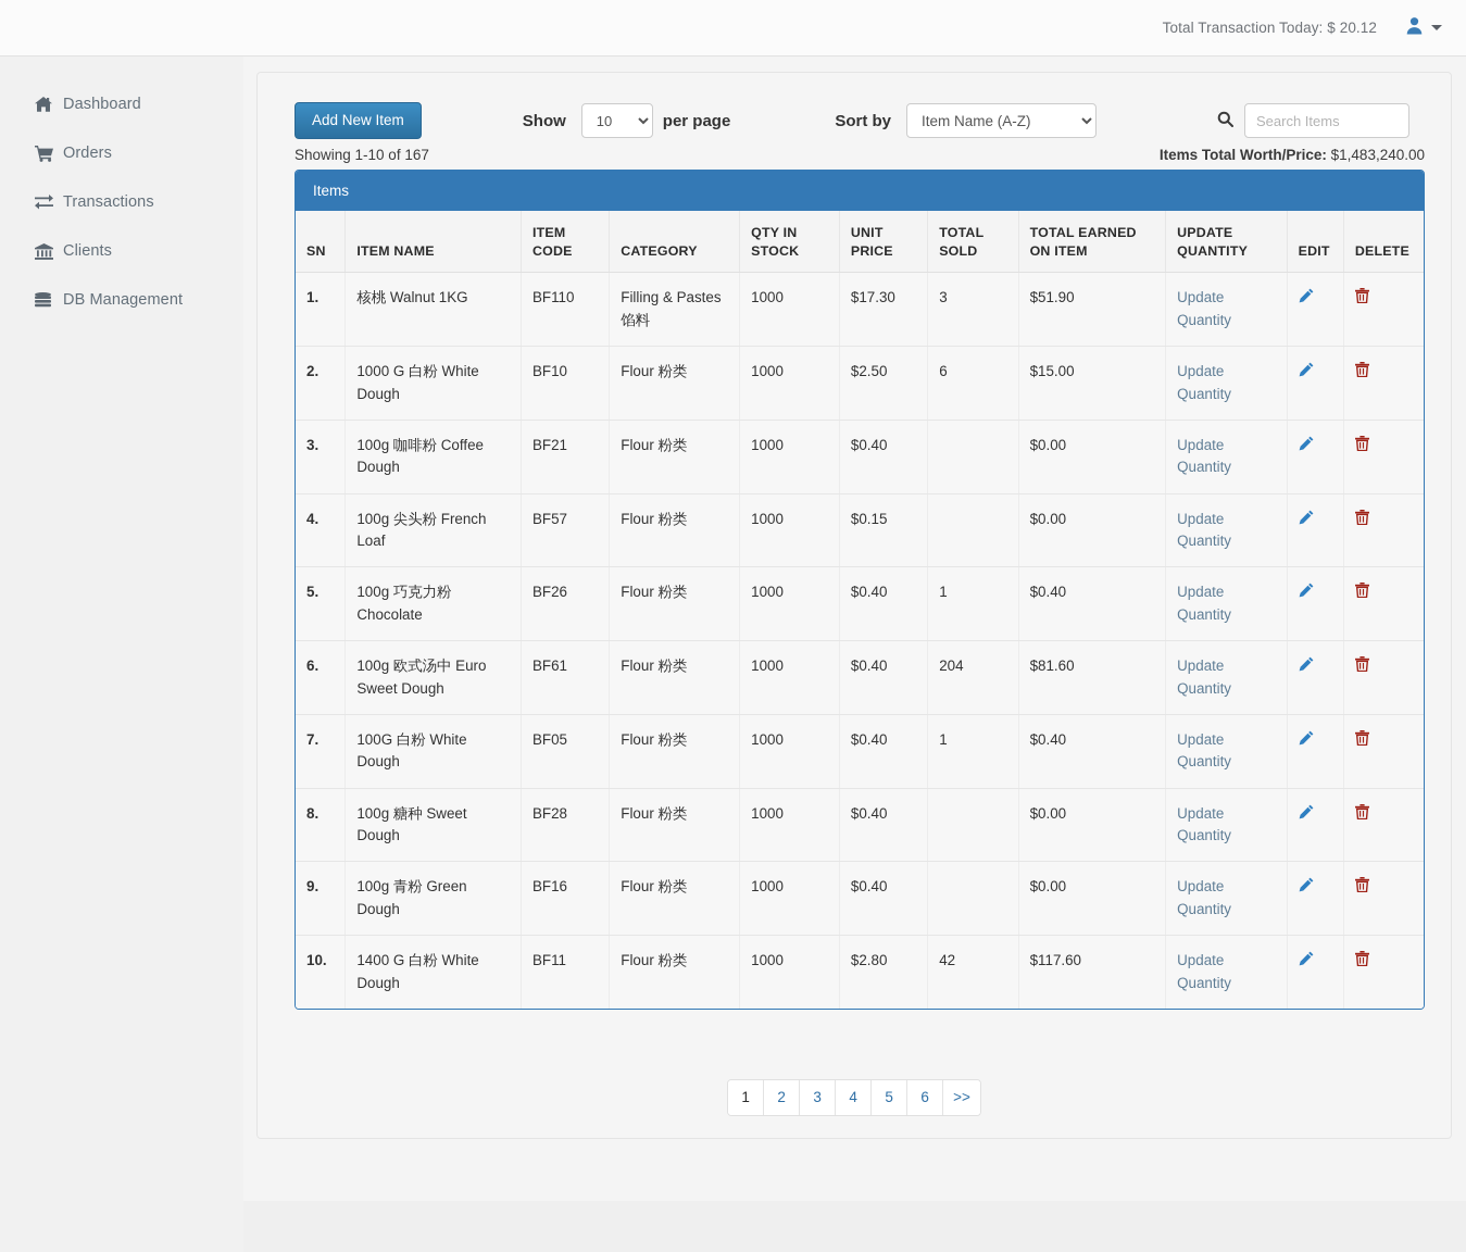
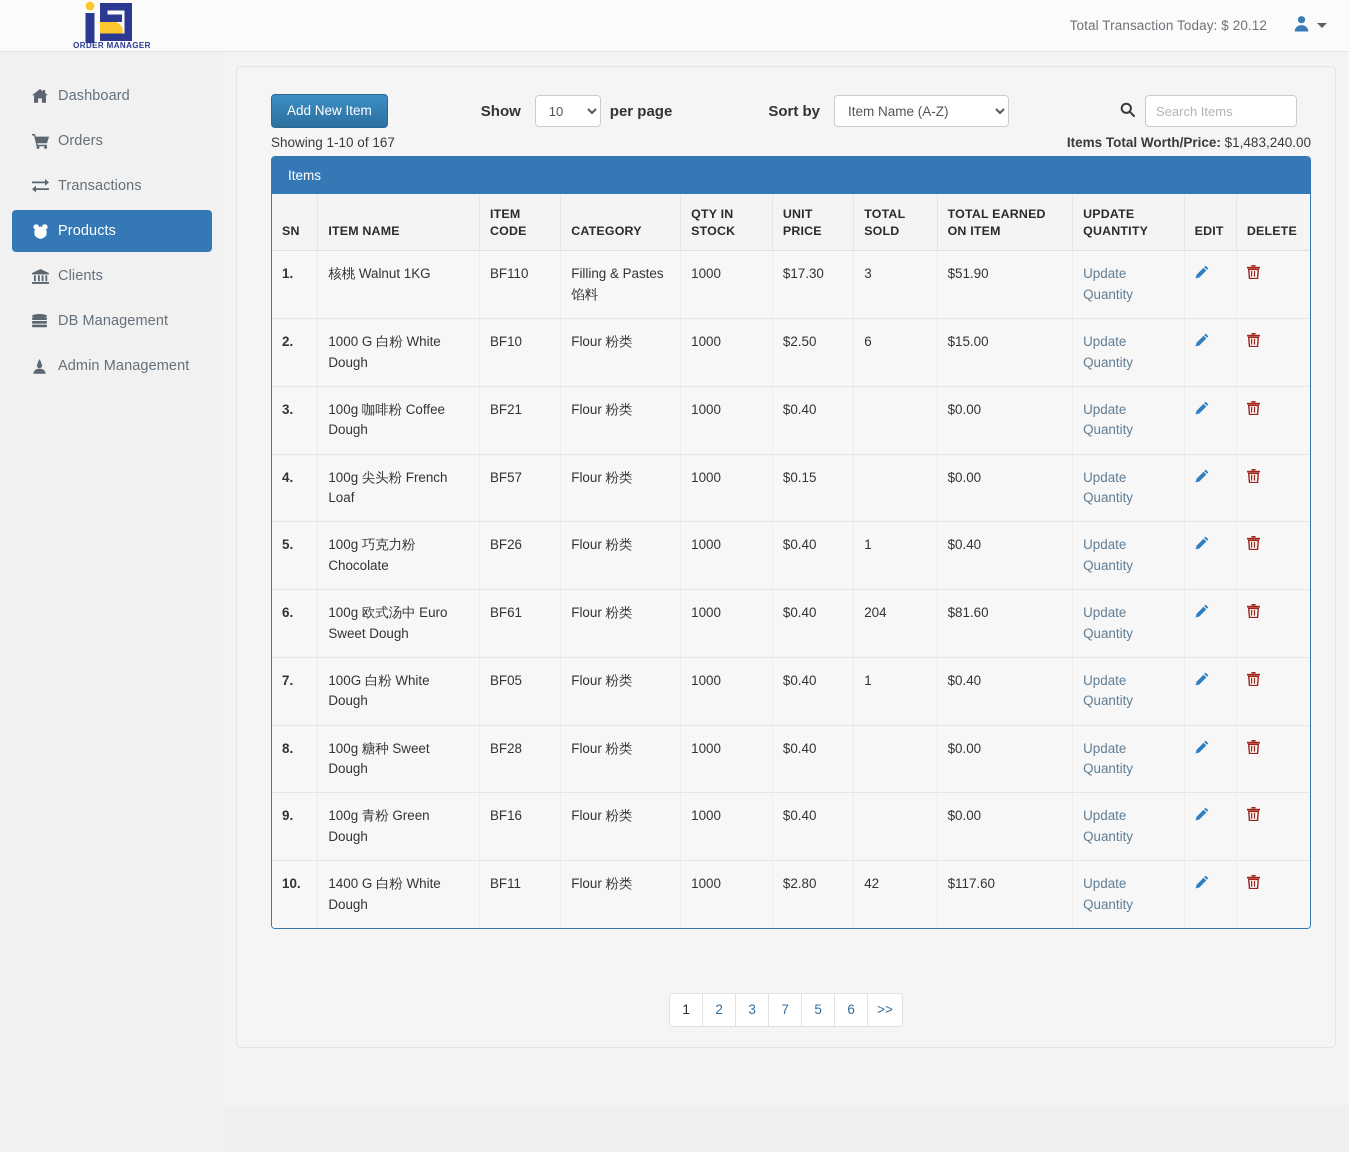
+ ORDER MANAGER
  Total Transaction Today: $ 20.12
  Dashboard
  Orders
  Transactions
+ Products
  Clients
  DB Management
+ Admin Management
  Add New Item
  Show
  10
  per page
  Sort by
  Item Name (A-Z)
  Search Items
  Showing 1-10 of 167
  Items Total Worth/Price: $1,483,240.00
  Items
  SN	ITEM NAME	ITEM CODE	CATEGORY	QTY IN STOCK	UNIT PRICE	TOTAL SOLD	TOTAL EARNED ON ITEM	UPDATE QUANTITY	EDIT	DELETE
  1.	核桃 Walnut 1KG	BF110	Filling & Pastes 馅料	1000	$17.30	3	$51.90	Update Quantity
  2.	1000 G 白粉 White Dough	BF10	Flour 粉类	1000	$2.50	6	$15.00	Update Quantity
  3.	100g 咖啡粉 Coffee Dough	BF21	Flour 粉类	1000	$0.40		$0.00	Update Quantity
  4.	100g 尖头粉 French Loaf	BF57	Flour 粉类	1000	$0.15		$0.00	Update Quantity
  5.	100g 巧克力粉 Chocolate	BF26	Flour 粉类	1000	$0.40	1	$0.40	Update Quantity
  6.	100g 欧式汤中 Euro Sweet Dough	BF61	Flour 粉类	1000	$0.40	204	$81.60	Update Quantity
  7.	100G 白粉 White Dough	BF05	Flour 粉类	1000	$0.40	1	$0.40	Update Quantity
  8.	100g 糖种 Sweet Dough	BF28	Flour 粉类	1000	$0.40		$0.00	Update Quantity
  9.	100g 青粉 Green Dough	BF16	Flour 粉类	1000	$0.40		$0.00	Update Quantity
  10.	1400 G 白粉 White Dough	BF11	Flour 粉类	1000	$2.80	42	$117.60	Update Quantity
  1
  2
  3
- 4
+ 7
  5
  6
  >>
